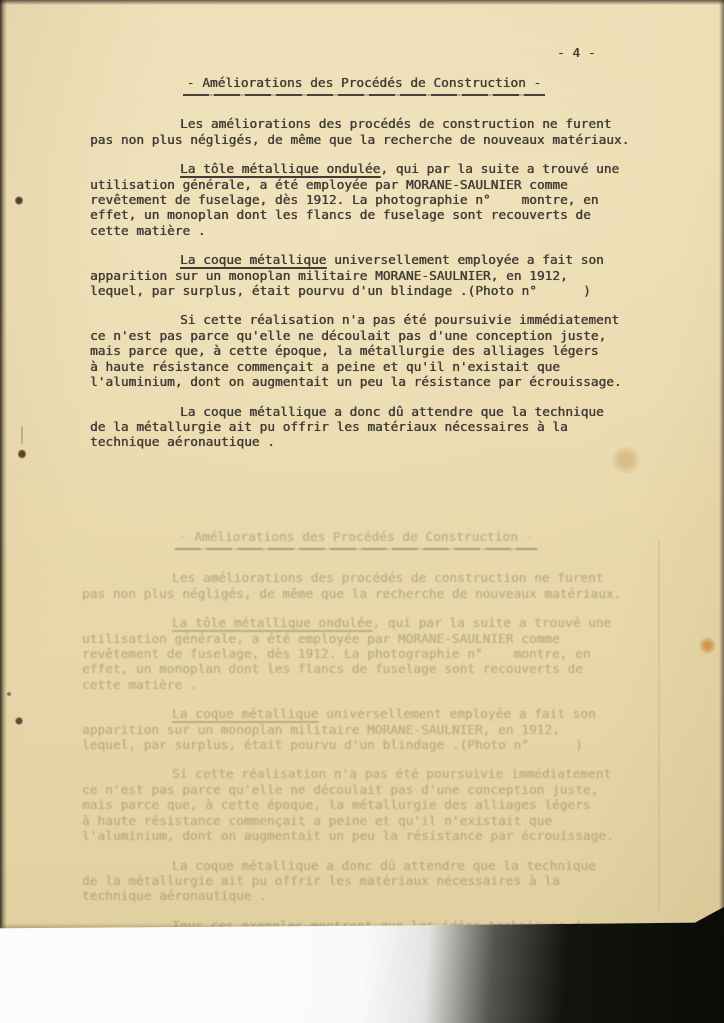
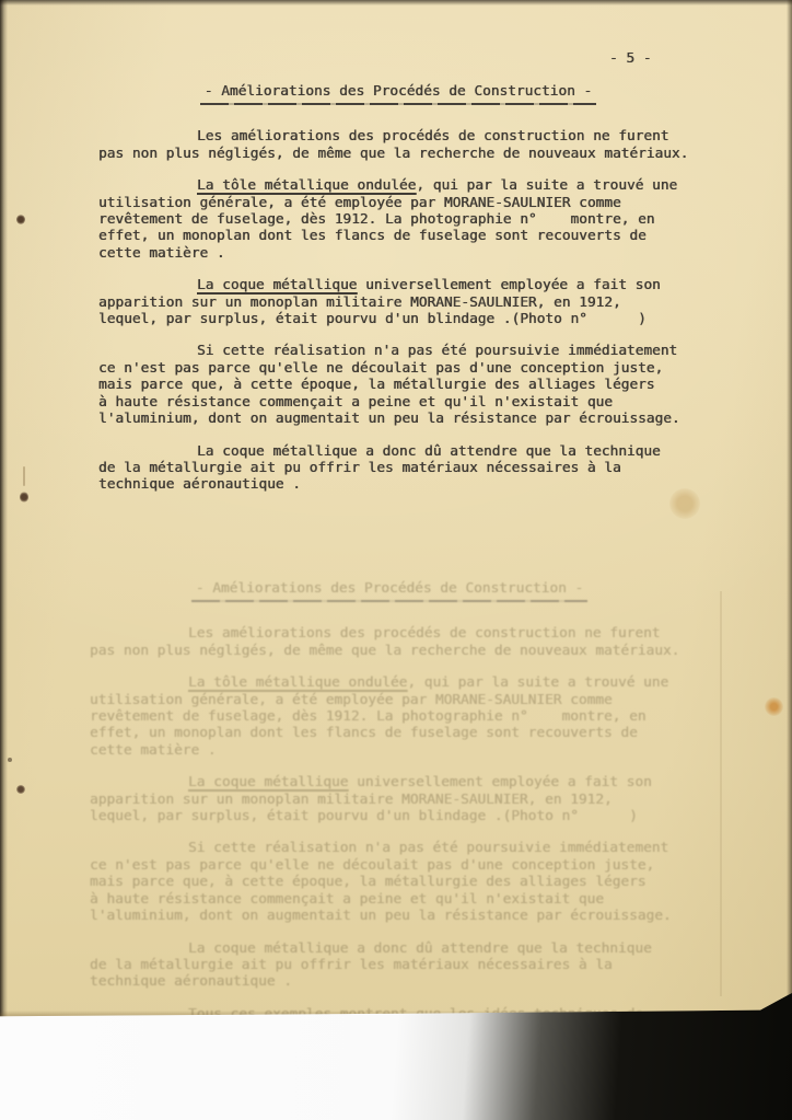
- - 4 -
+ - 5 -
  - Améliorations des Procédés de Construction -
  Les améliorations des procédés de construction ne furent
  pas non plus négligés, de même que la recherche de nouveaux matériaux.
  La tôle métallique ondulée, qui par la suite a trouvé une
  utilisation générale, a été employée par MORANE-SAULNIER comme
  revêtement de fuselage, dès 1912. La photographie n° montre, en
  effet, un monoplan dont les flancs de fuselage sont recouverts de
  cette matière .
  La coque métallique universellement employée a fait son
  apparition sur un monoplan militaire MORANE-SAULNIER, en 1912,
  lequel, par surplus, était pourvu d'un blindage .(Photo n° )
  Si cette réalisation n'a pas été poursuivie immédiatement
  ce n'est pas parce qu'elle ne découlait pas d'une conception juste,
  mais parce que, à cette époque, la métallurgie des alliages légers
  à haute résistance commençait a peine et qu'il n'existait que
  l'aluminium, dont on augmentait un peu la résistance par écrouissage.
  La coque métallique a donc dû attendre que la technique
  de la métallurgie ait pu offrir les matériaux nécessaires à la
  technique aéronautique .
  - Améliorations des Procédés de Construction -
  Les améliorations des procédés de construction ne furent
  pas non plus négligés, de même que la recherche de nouveaux matériaux.
  La tôle métallique ondulée, qui par la suite a trouvé une
  utilisation générale, a été employée par MORANE-SAULNIER comme
  revêtement de fuselage, dès 1912. La photographie n° montre, en
  effet, un monoplan dont les flancs de fuselage sont recouverts de
  cette matière .
  La coque métallique universellement employée a fait son
  apparition sur un monoplan militaire MORANE-SAULNIER, en 1912,
  lequel, par surplus, était pourvu d'un blindage .(Photo n° )
  Si cette réalisation n'a pas été poursuivie immédiatement
  ce n'est pas parce qu'elle ne découlait pas d'une conception juste,
  mais parce que, à cette époque, la métallurgie des alliages légers
  à haute résistance commençait a peine et qu'il n'existait que
  l'aluminium, dont on augmentait un peu la résistance par écrouissage.
  La coque métallique a donc dû attendre que la technique
  de la métallurgie ait pu offrir les matériaux nécessaires à la
  technique aéronautique .
